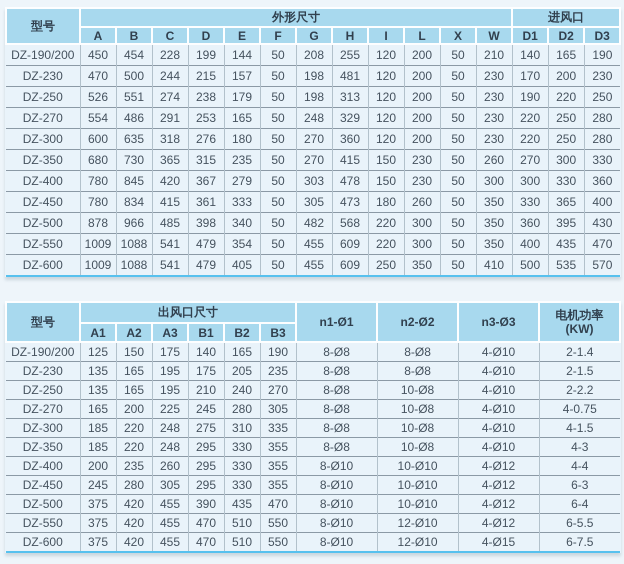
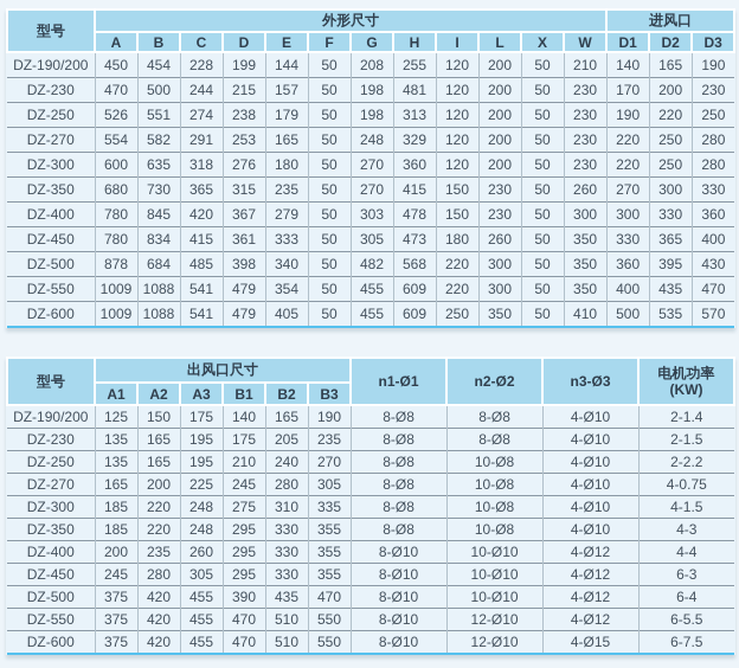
  型号	外形尺寸	进风口
  A	B	C	D	E	F	G	H	I	L	X	W	D1	D2	D3
  DZ-190/200	450	454	228	199	144	50	208	255	120	200	50	210	140	165	190
  DZ-230	470	500	244	215	157	50	198	481	120	200	50	230	170	200	230
  DZ-250	526	551	274	238	179	50	198	313	120	200	50	230	190	220	250
- DZ-270	554	486	291	253	165	50	248	329	120	200	50	230	220	250	280
+ DZ-270	554	582	291	253	165	50	248	329	120	200	50	230	220	250	280
  DZ-300	600	635	318	276	180	50	270	360	120	200	50	230	220	250	280
  DZ-350	680	730	365	315	235	50	270	415	150	230	50	260	270	300	330
  DZ-400	780	845	420	367	279	50	303	478	150	230	50	300	300	330	360
  DZ-450	780	834	415	361	333	50	305	473	180	260	50	350	330	365	400
- DZ-500	878	966	485	398	340	50	482	568	220	300	50	350	360	395	430
+ DZ-500	878	684	485	398	340	50	482	568	220	300	50	350	360	395	430
  DZ-550	1009	1088	541	479	354	50	455	609	220	300	50	350	400	435	470
  DZ-600	1009	1088	541	479	405	50	455	609	250	350	50	410	500	535	570
  型号	出风口尺寸	n1-Ø1	n2-Ø2	n3-Ø3	电机功率 (KW)
  A1	A2	A3	B1	B2	B3
  DZ-190/200	125	150	175	140	165	190	8-Ø8	8-Ø8	4-Ø10	2-1.4
  DZ-230	135	165	195	175	205	235	8-Ø8	8-Ø8	4-Ø10	2-1.5
  DZ-250	135	165	195	210	240	270	8-Ø8	10-Ø8	4-Ø10	2-2.2
  DZ-270	165	200	225	245	280	305	8-Ø8	10-Ø8	4-Ø10	4-0.75
  DZ-300	185	220	248	275	310	335	8-Ø8	10-Ø8	4-Ø10	4-1.5
  DZ-350	185	220	248	295	330	355	8-Ø8	10-Ø8	4-Ø10	4-3
  DZ-400	200	235	260	295	330	355	8-Ø10	10-Ø10	4-Ø12	4-4
  DZ-450	245	280	305	295	330	355	8-Ø10	10-Ø10	4-Ø12	6-3
  DZ-500	375	420	455	390	435	470	8-Ø10	10-Ø10	4-Ø12	6-4
  DZ-550	375	420	455	470	510	550	8-Ø10	12-Ø10	4-Ø12	6-5.5
  DZ-600	375	420	455	470	510	550	8-Ø10	12-Ø10	4-Ø15	6-7.5
